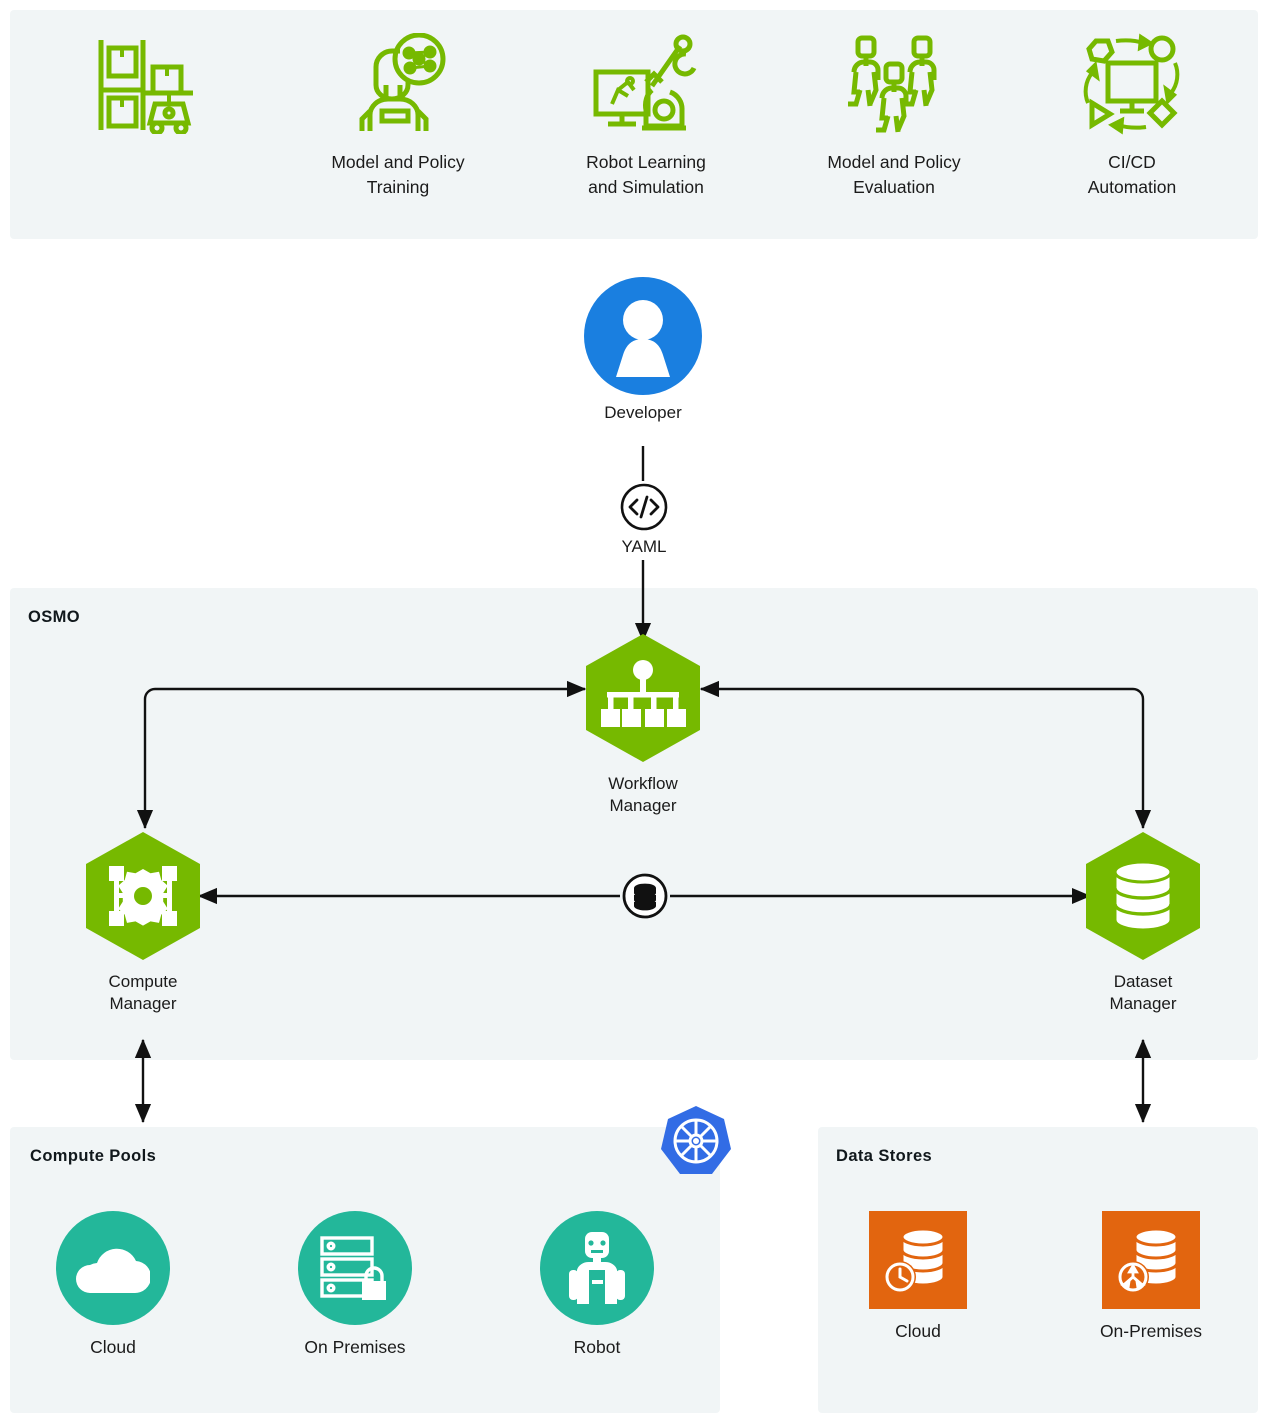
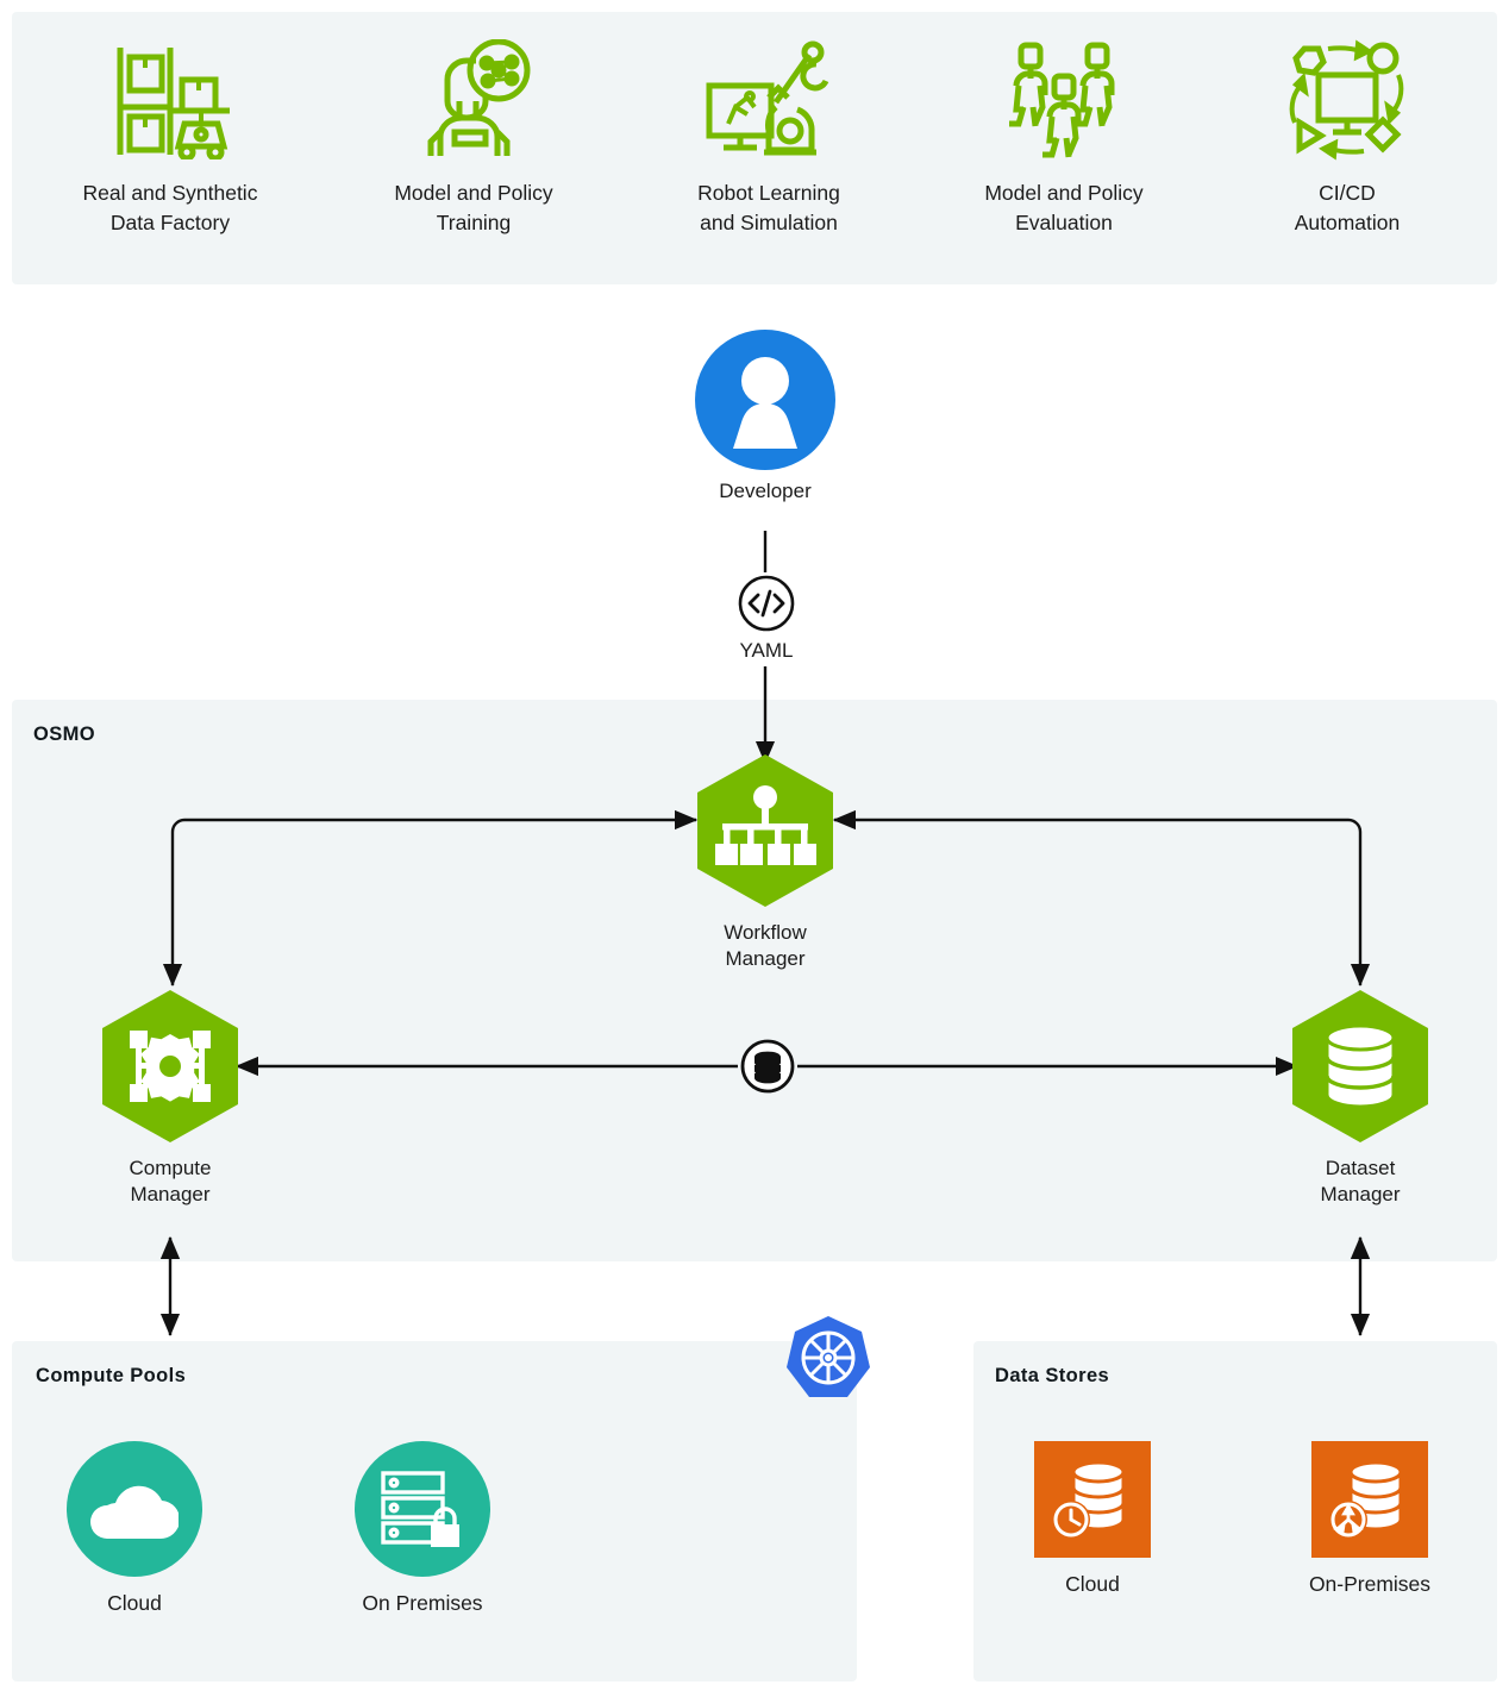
+ Real and Synthetic
+ Data Factory
  Model and Policy
  Training
  Robot Learning
  and Simulation
  Model and Policy
  Evaluation
  CI/CD
  Automation
  Developer
  YAML
  OSMO
  Workflow
  Manager
  Compute
  Manager
  Dataset
  Manager
  Compute Pools
  Cloud
  On Premises
- Robot
  Data Stores
  Cloud
  On-Premises
